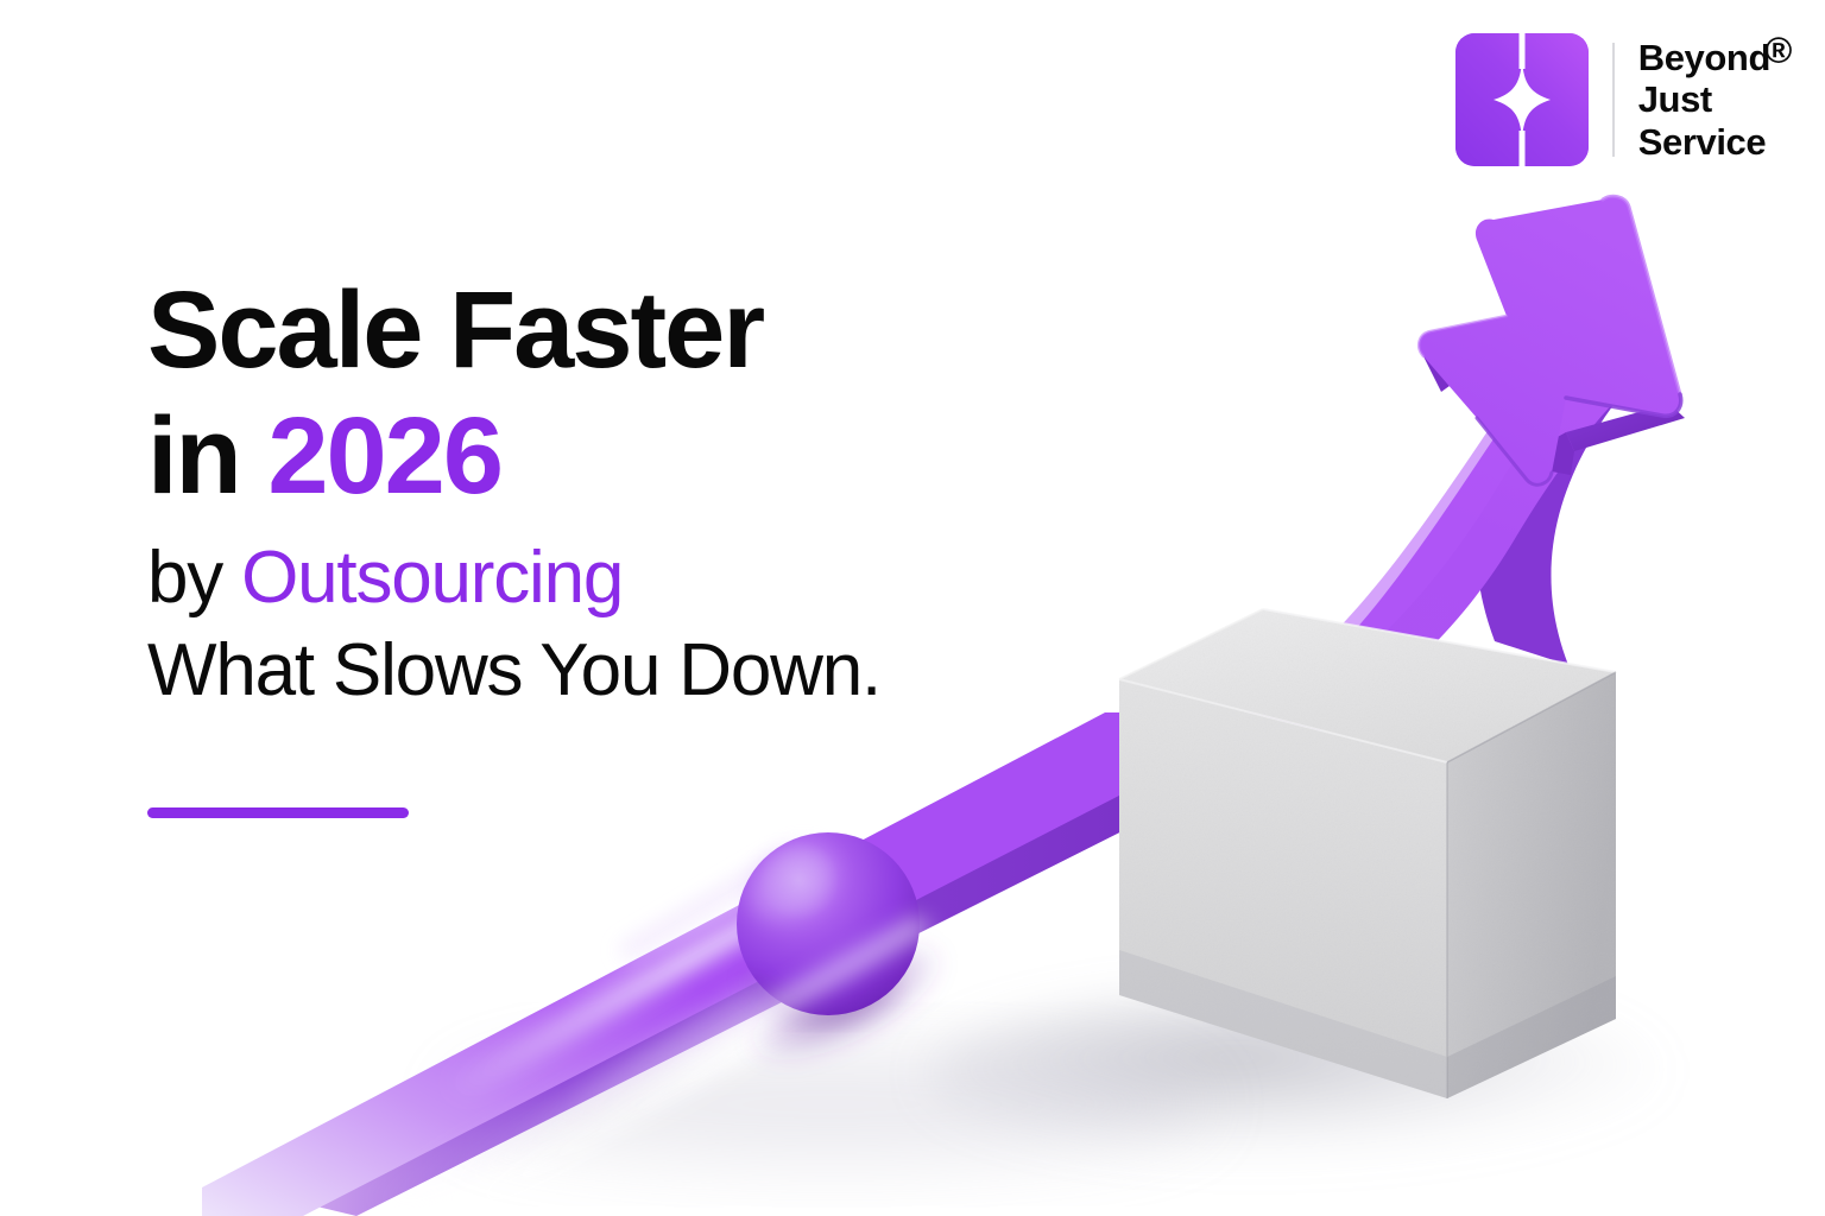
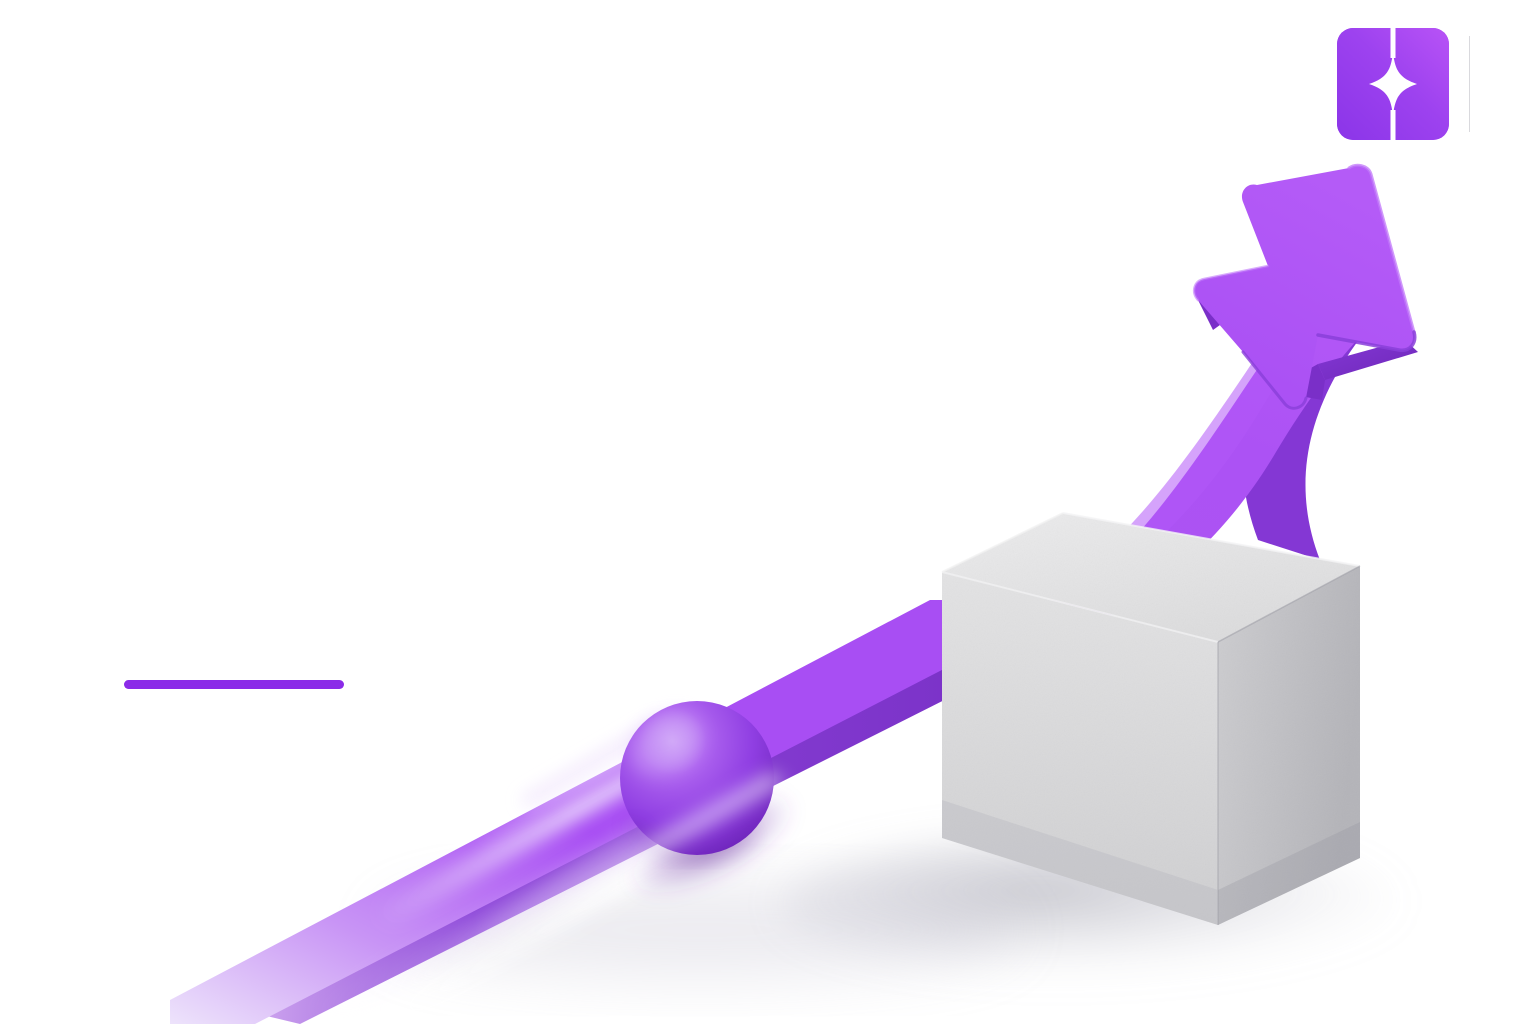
- Scale Faster
- in 2026
- by Outsourcing
- What Slows You Down.
- Beyond
- Just
- Service
- ®
